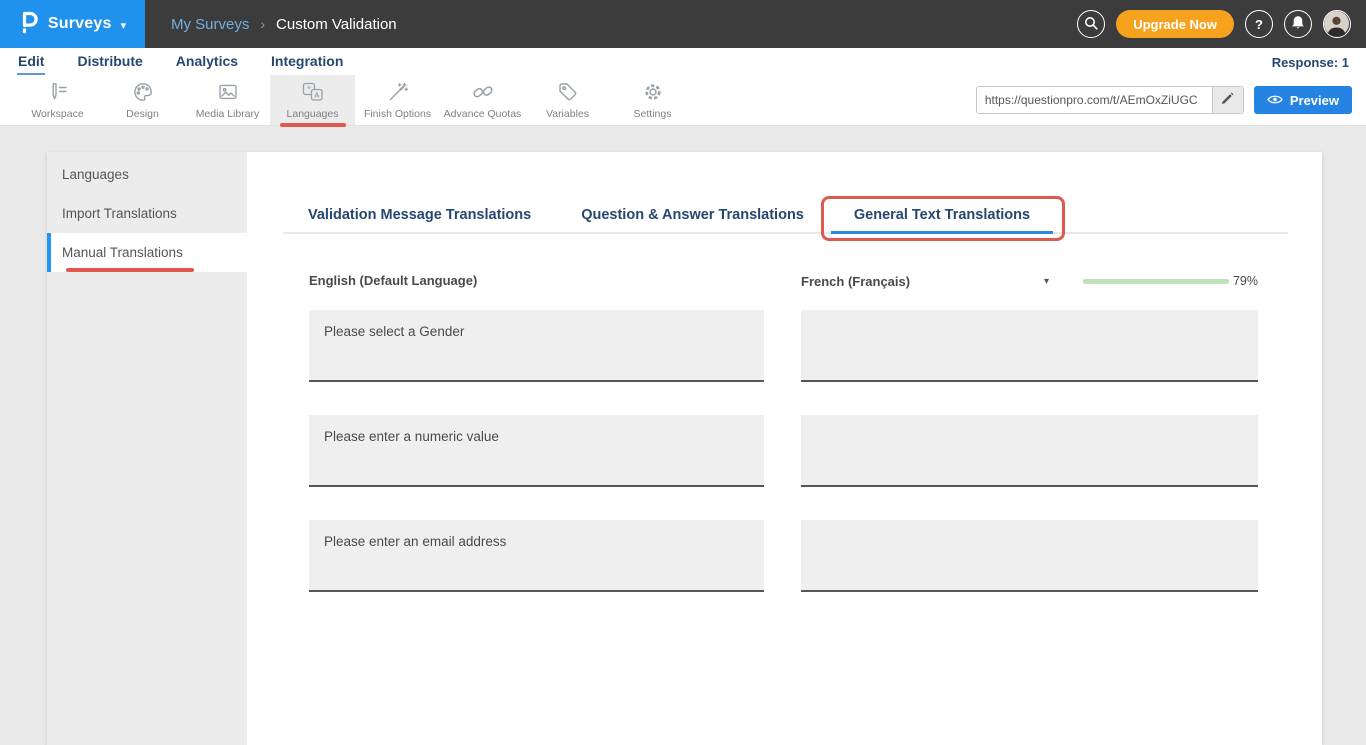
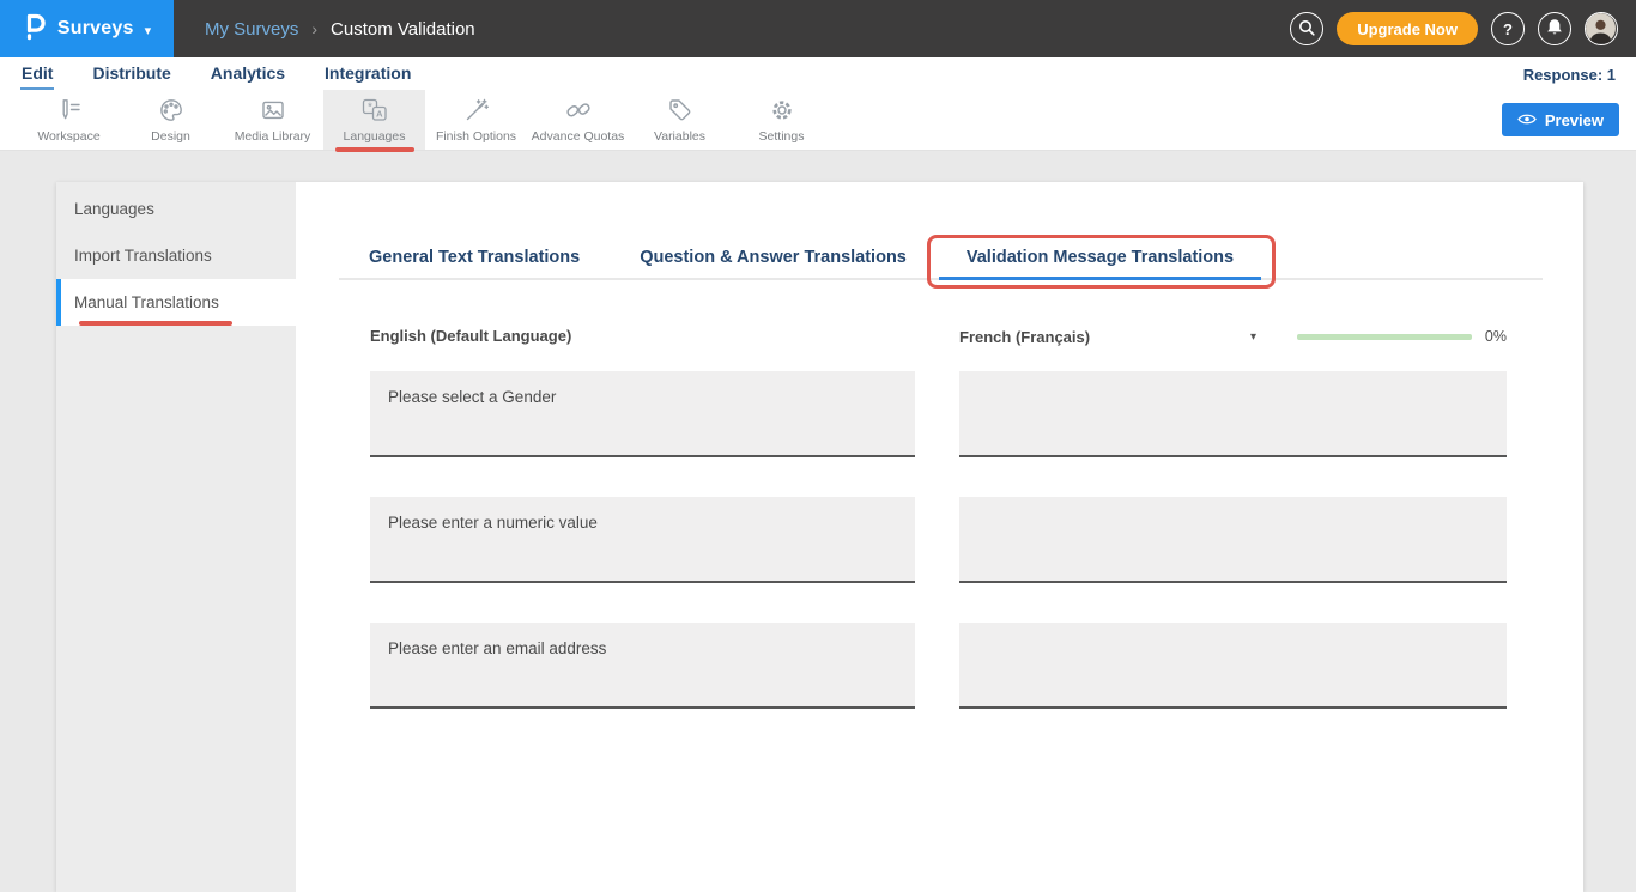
  Surveys
  ▾
  My Surveys
  ›
  Custom Validation
  Upgrade Now
  ?
  Edit
  Distribute
  Analytics
  Integration
  Response: 1
  Workspace
  Design
  Media Library
  *
  A
  Languages
  Finish Options
  Advance Quotas
  Variables
  Settings
- https://questionpro.com/t/AEmOxZiUGC
  Preview
  Languages
  Import Translations
  Manual Translations
- Validation Message Translations
+ General Text Translations
  Question & Answer Translations
- General Text Translations
+ Validation Message Translations
  English (Default Language)
  French (Français)
  ▾
- 79%
+ 0%
  Please select a Gender
  Please enter a numeric value
  Please enter an email address
